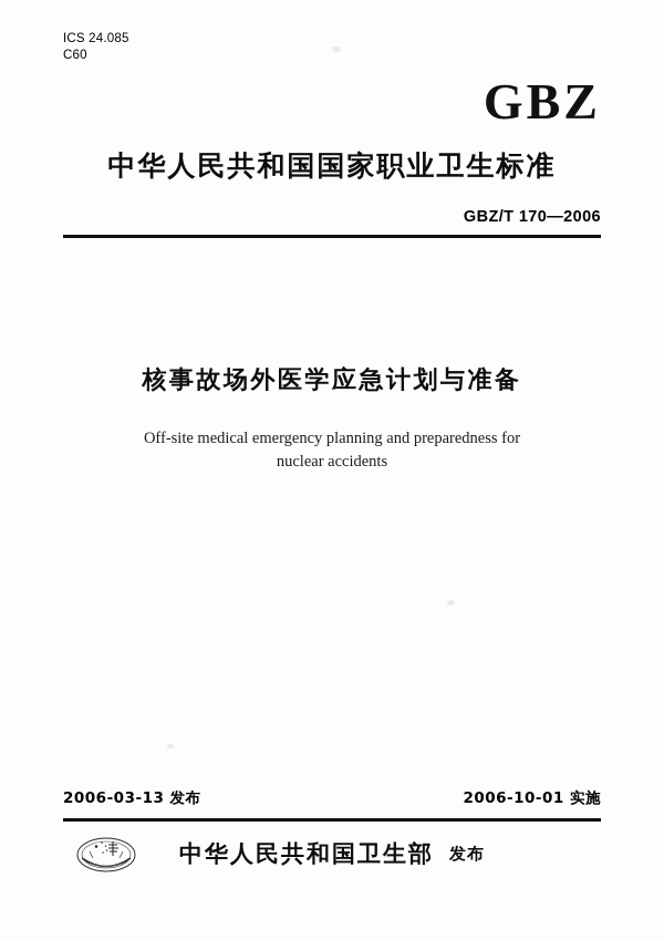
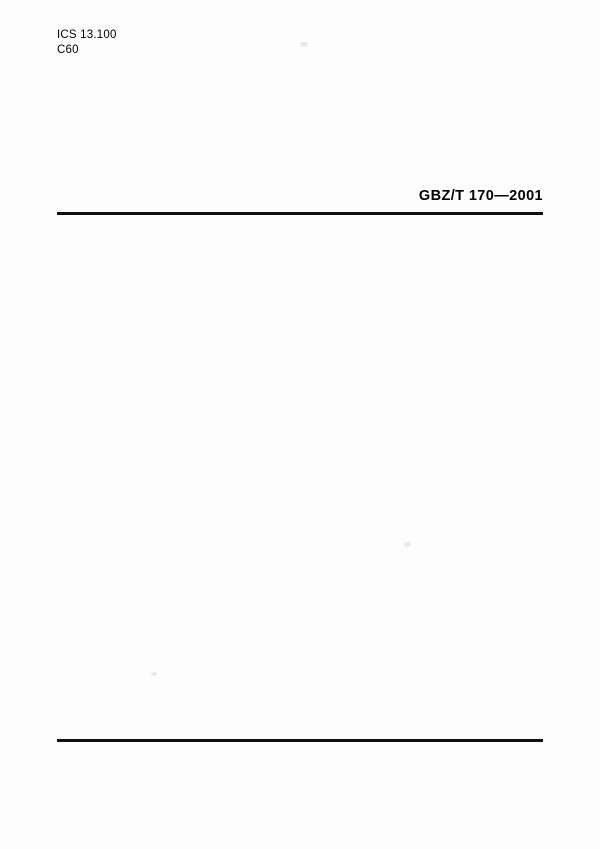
- ICS 24.085
+ ICS 13.100
  C60
- GBZ
- 中华人民共和国国家职业卫生标准
- GBZ/T 170—2006
+ GBZ/T 170—2001
- 核事故场外医学应急计划与准备
- Off-site medical emergency planning and preparedness for
- nuclear accidents
- 2006-03-13 发布
- 2006-10-01 实施
- 中华人民共和国卫生部
- 发布
